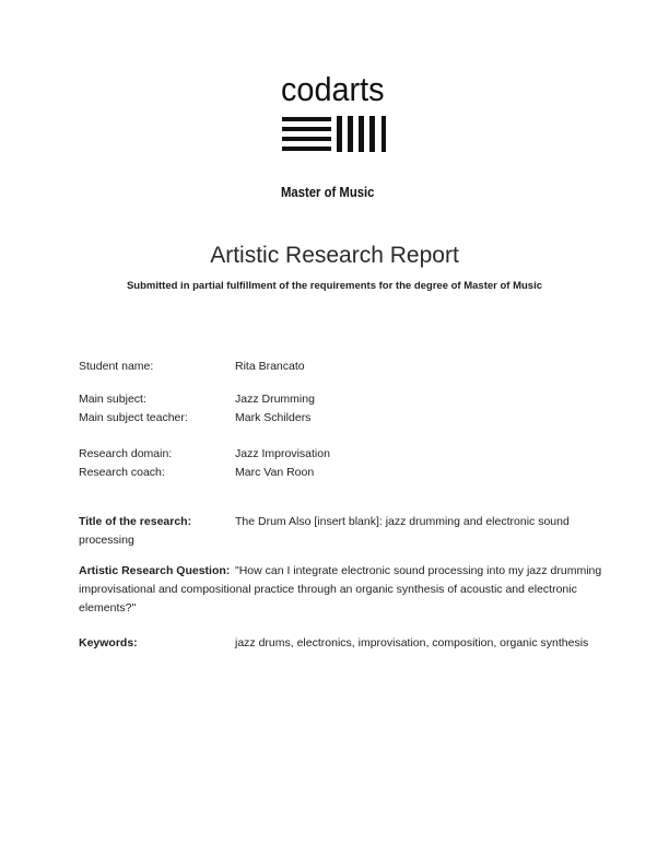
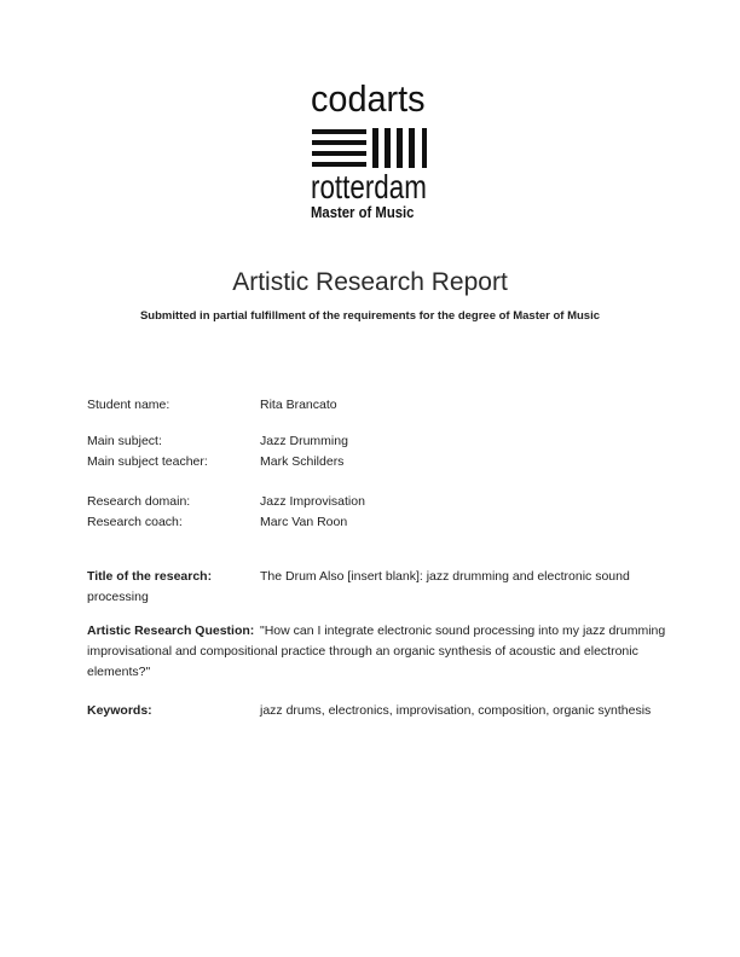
  codarts
+ rotterdam
  Master of Music
  Artistic Research Report
  Submitted in partial fulfillment of the requirements for the degree of Master of Music
  Student name: Rita Brancato
  Main subject: Jazz Drumming
  Main subject teacher: Mark Schilders
  Research domain: Jazz Improvisation
  Research coach: Marc Van Roon
  Title of the research: The Drum Also [insert blank]: jazz drumming and electronic sound
  processing
  Artistic Research Question: "How can I integrate electronic sound processing into my jazz drumming
  improvisational and compositional practice through an organic synthesis of acoustic and electronic
  elements?"
  Keywords: jazz drums, electronics, improvisation, composition, organic synthesis
